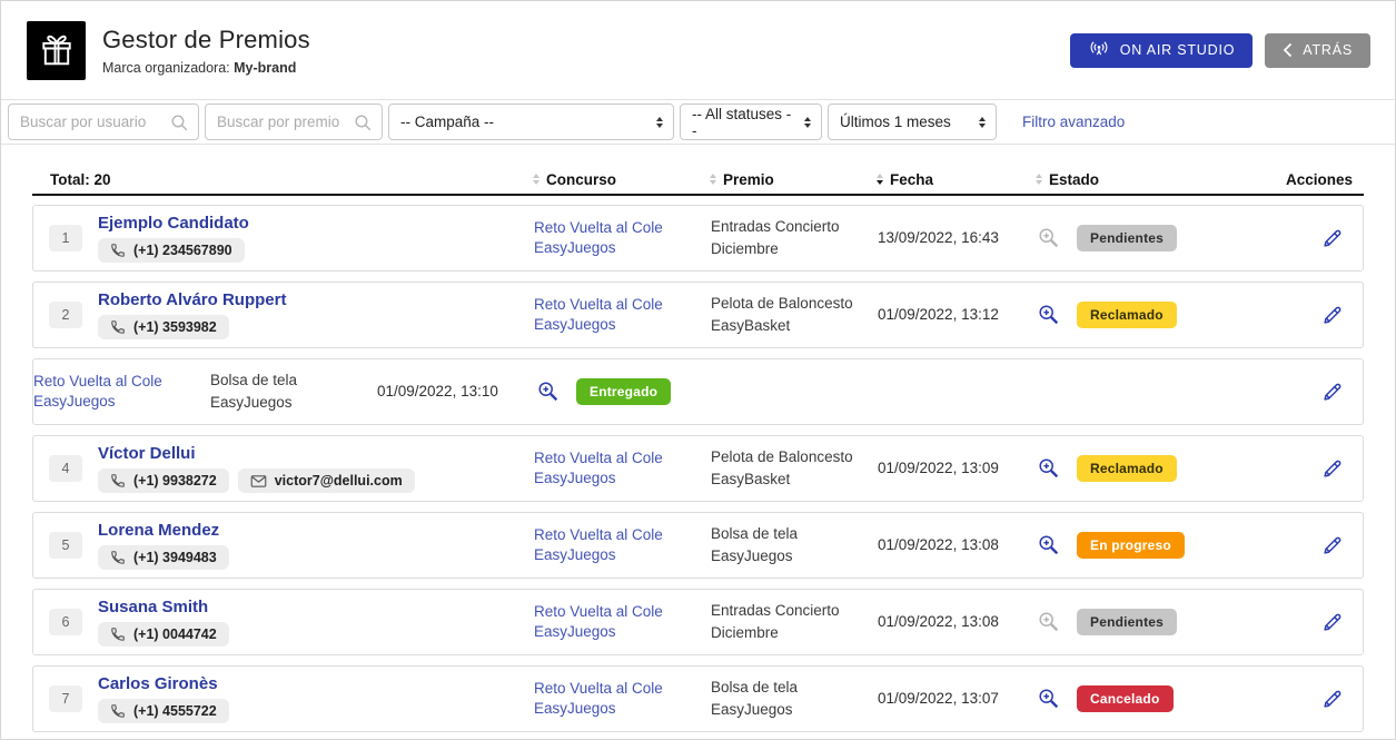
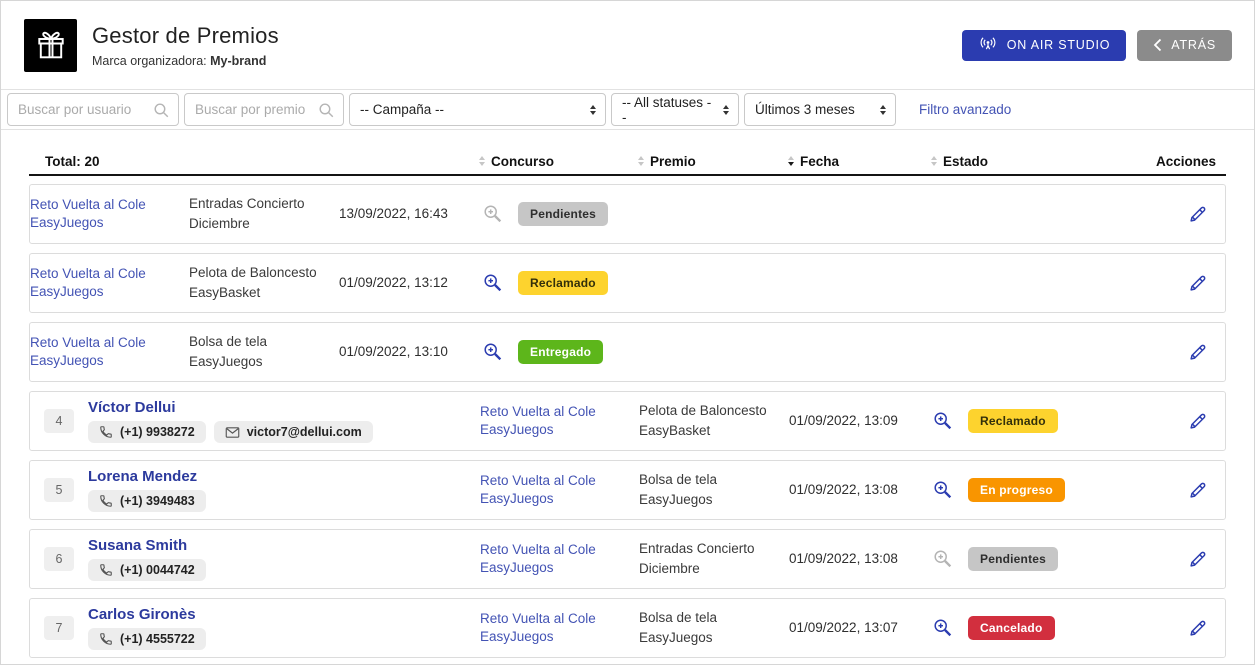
  Gestor de Premios
  Marca organizadora: My-brand
  ON AIR STUDIO
  ATRÁS
  Buscar por usuario
  Buscar por premio
  -- Campaña --
  -- All statuses --
- Últimos 1 meses
+ Últimos 3 meses
  Filtro avanzado
  Total: 20
  Concurso
  Premio
  Fecha
  Estado
  Acciones
- 1
- Ejemplo Candidato
- (+1) 234567890
  Reto Vuelta al Cole
  EasyJuegos
  Entradas Concierto
  Diciembre
  13/09/2022, 16:43
  Pendientes
- 2
- Roberto Alváro Ruppert
- (+1) 3593982
  Reto Vuelta al Cole
  EasyJuegos
  Pelota de Baloncesto
  EasyBasket
  01/09/2022, 13:12
  Reclamado
  Reto Vuelta al Cole
  EasyJuegos
  Bolsa de tela
  EasyJuegos
  01/09/2022, 13:10
  Entregado
  4
  Víctor Dellui
  (+1) 9938272
  victor7@dellui.com
  Reto Vuelta al Cole
  EasyJuegos
  Pelota de Baloncesto
  EasyBasket
  01/09/2022, 13:09
  Reclamado
  5
  Lorena Mendez
  (+1) 3949483
  Reto Vuelta al Cole
  EasyJuegos
  Bolsa de tela
  EasyJuegos
  01/09/2022, 13:08
  En progreso
  6
  Susana Smith
  (+1) 0044742
  Reto Vuelta al Cole
  EasyJuegos
  Entradas Concierto
  Diciembre
  01/09/2022, 13:08
  Pendientes
  7
  Carlos Gironès
  (+1) 4555722
  Reto Vuelta al Cole
  EasyJuegos
  Bolsa de tela
  EasyJuegos
  01/09/2022, 13:07
  Cancelado
